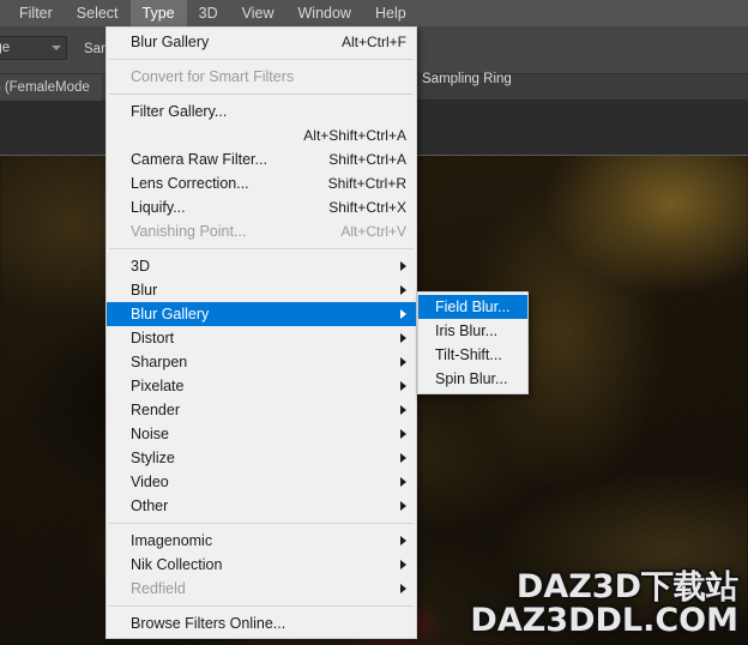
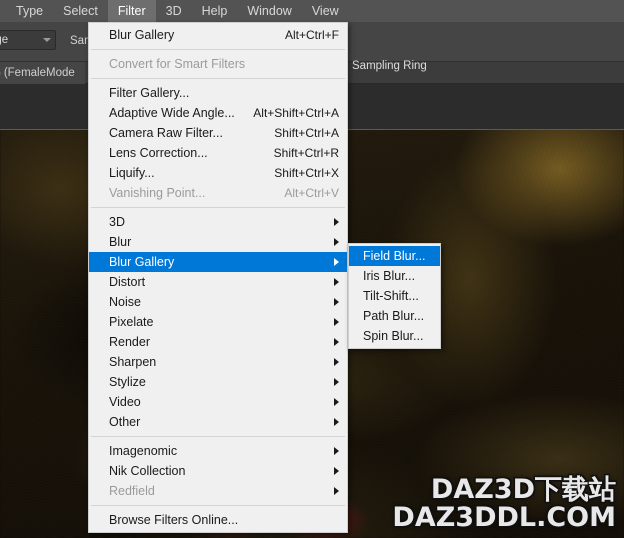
  DAZ3D下载站
  DAZ3DDL.COM
  (FemaleMode
  Sampling Ring
- Filter
+ Type
  Select
- Type
+ Filter
  3D
- View
+ Help
  Window
- Help
+ View
  Blur Gallery
  Alt+Ctrl+F
  Convert for Smart Filters
  Filter Gallery...
+ Adaptive Wide Angle...
  Alt+Shift+Ctrl+A
  Camera Raw Filter...
  Shift+Ctrl+A
  Lens Correction...
  Shift+Ctrl+R
  Liquify...
  Shift+Ctrl+X
  Vanishing Point...
  Alt+Ctrl+V
  3D
  Blur
  Blur Gallery
  Distort
- Sharpen
+ Noise
  Pixelate
  Render
- Noise
+ Sharpen
  Stylize
  Video
  Other
  Imagenomic
  Nik Collection
  Redfield
  Browse Filters Online...
  Field Blur...
  Iris Blur...
  Tilt-Shift...
+ Path Blur...
  Spin Blur...
